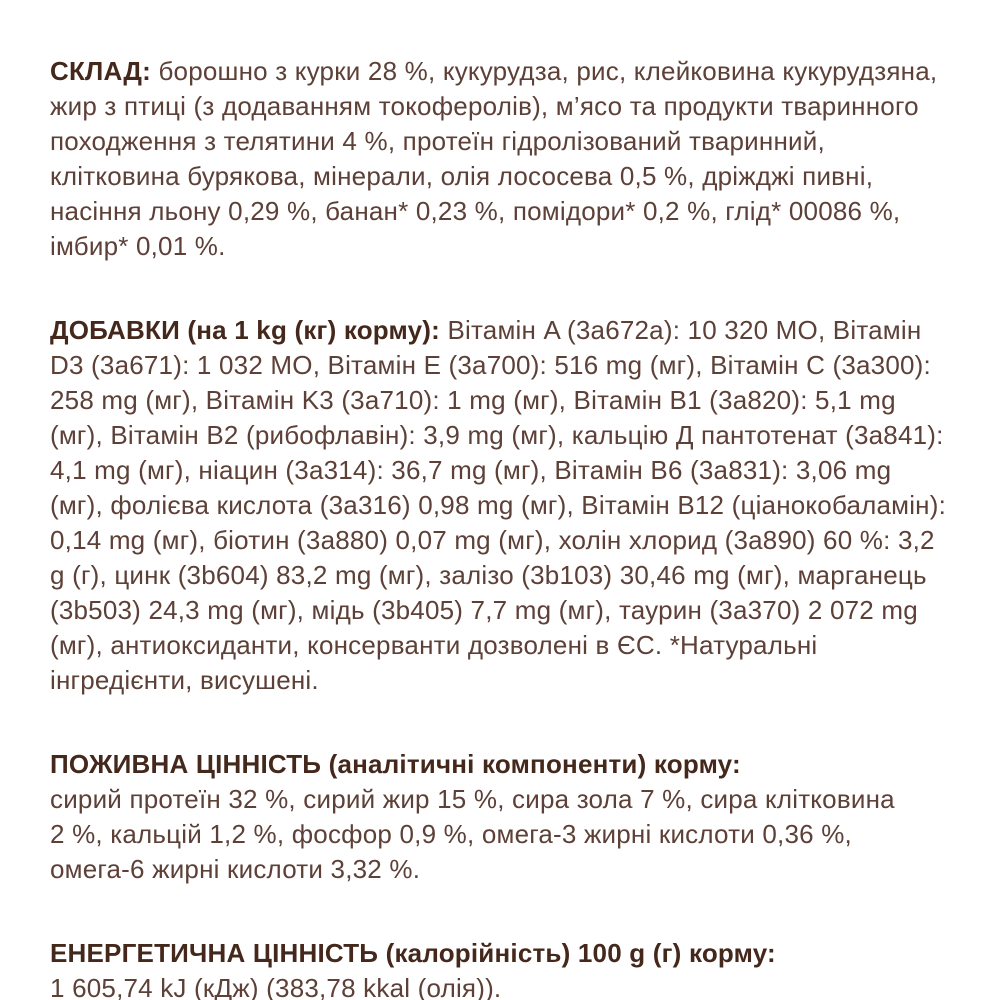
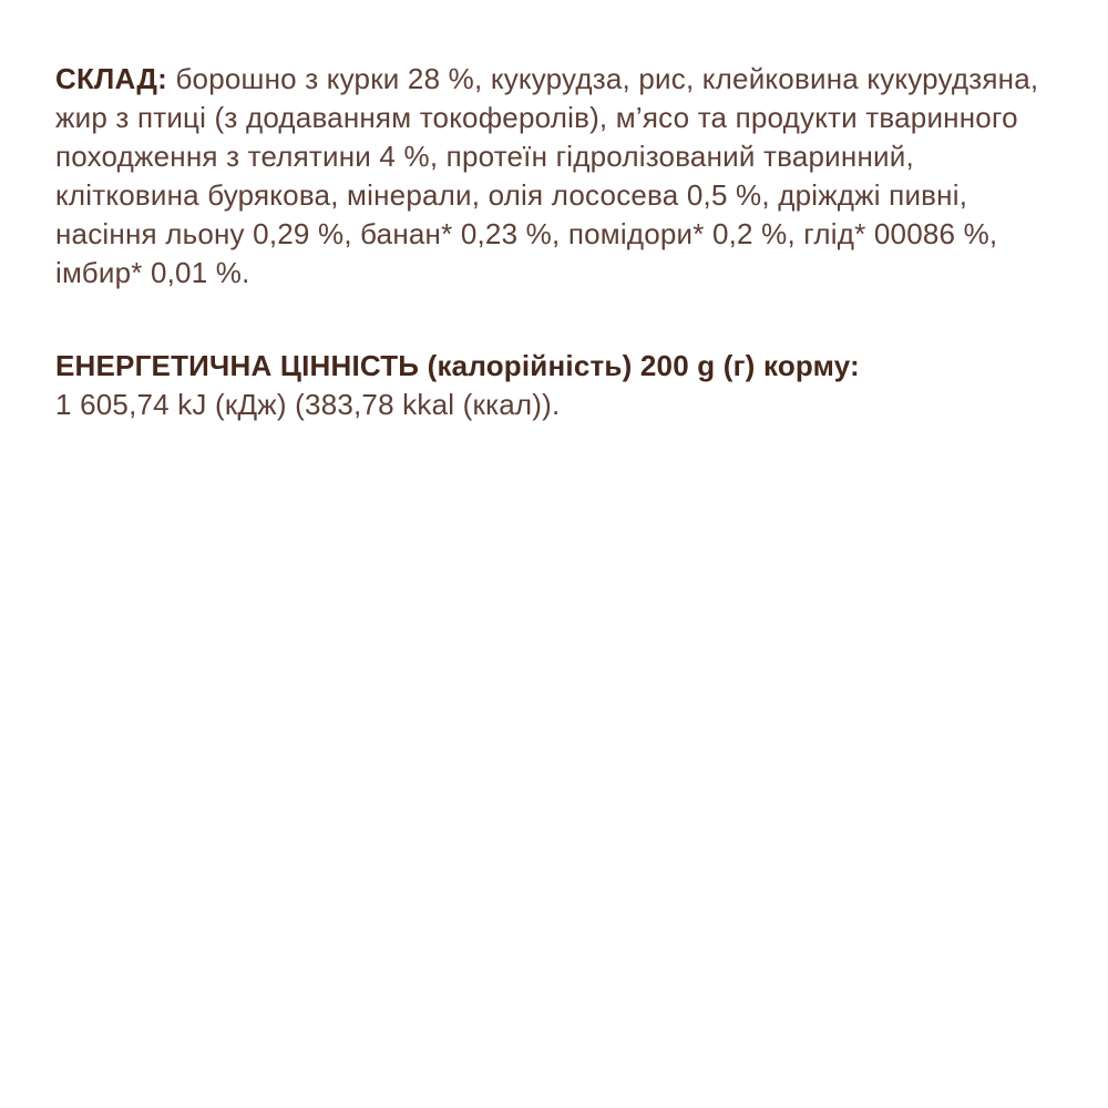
  СКЛАД: борошно з курки 28 %, кукурудза, рис, клейковина кукурудзяна, жир з птиці (з додаванням токоферолів), м’ясо та продукти тваринного походження з телятини 4 %, протеїн гідролізований тваринний, клітковина бурякова, мінерали, олія лососева 0,5 %, дріжджі пивні, насіння льону 0,29 %, банан* 0,23 %, помідори* 0,2 %, глід* 00086 %, імбир* 0,01 %.
- ДОБАВКИ (на 1 kg (кг) корму): Вітамін A (3a672a): 10 320 МО, Вітамін D3 (3a671): 1 032 МО, Вітамін E (3a700): 516 mg (мг), Вітамін C (3a300): 258 mg (мг), Вітамін K3 (3a710): 1 mg (мг), Вітамін B1 (3a820): 5,1 mg (мг), Вітамін B2 (рибофлавін): 3,9 mg (мг), кальцію Д пантотенат (3a841): 4,1 mg (мг), ніацин (3a314): 36,7 mg (мг), Вітамін B6 (3a831): 3,06 mg (мг), фолієва кислота (3a316) 0,98 mg (мг), Вітамін B12 (ціанокобаламін): 0,14 mg (мг), біотин (3a880) 0,07 mg (мг), холін хлорид (3a890) 60 %: 3,2 g (г), цинк (3b604) 83,2 mg (мг), залізо (3b103) 30,46 mg (мг), марганець (3b503) 24,3 mg (мг), мідь (3b405) 7,7 mg (мг), таурин (3a370) 2 072 mg (мг), антиоксиданти, консерванти дозволені в ЄС. *Натуральні інгредієнти, висушені.
- ПОЖИВНА ЦІННІСТЬ (аналітичні компоненти) корму:
- сирий протеїн 32 %, сирий жир 15 %, сира зола 7 %, сира клітковина 2 %, кальцій 1,2 %, фосфор 0,9 %, омега-3 жирні кислоти 0,36 %, омега-6 жирні кислоти 3,32 %.
- ЕНЕРГЕТИЧНА ЦІННІСТЬ (калорійність) 100 g (г) корму:
+ ЕНЕРГЕТИЧНА ЦІННІСТЬ (калорійність) 200 g (г) корму:
- 1 605,74 kJ (кДж) (383,78 kkal (олія)).
+ 1 605,74 kJ (кДж) (383,78 kkal (ккал)).
